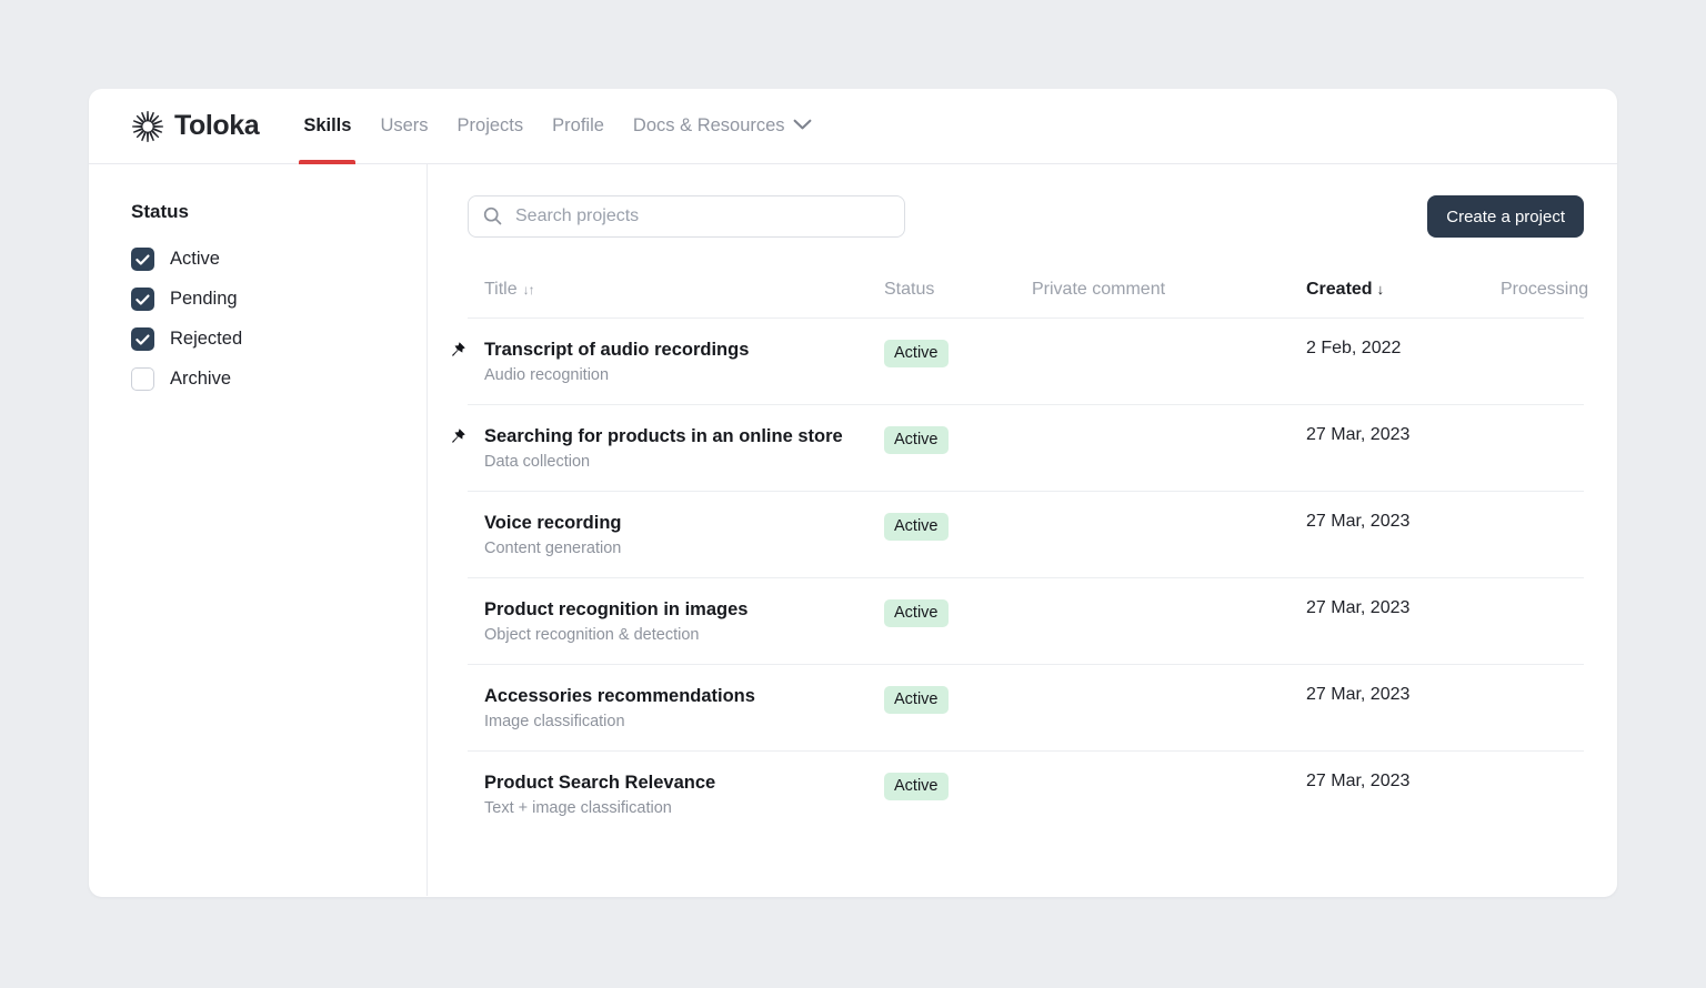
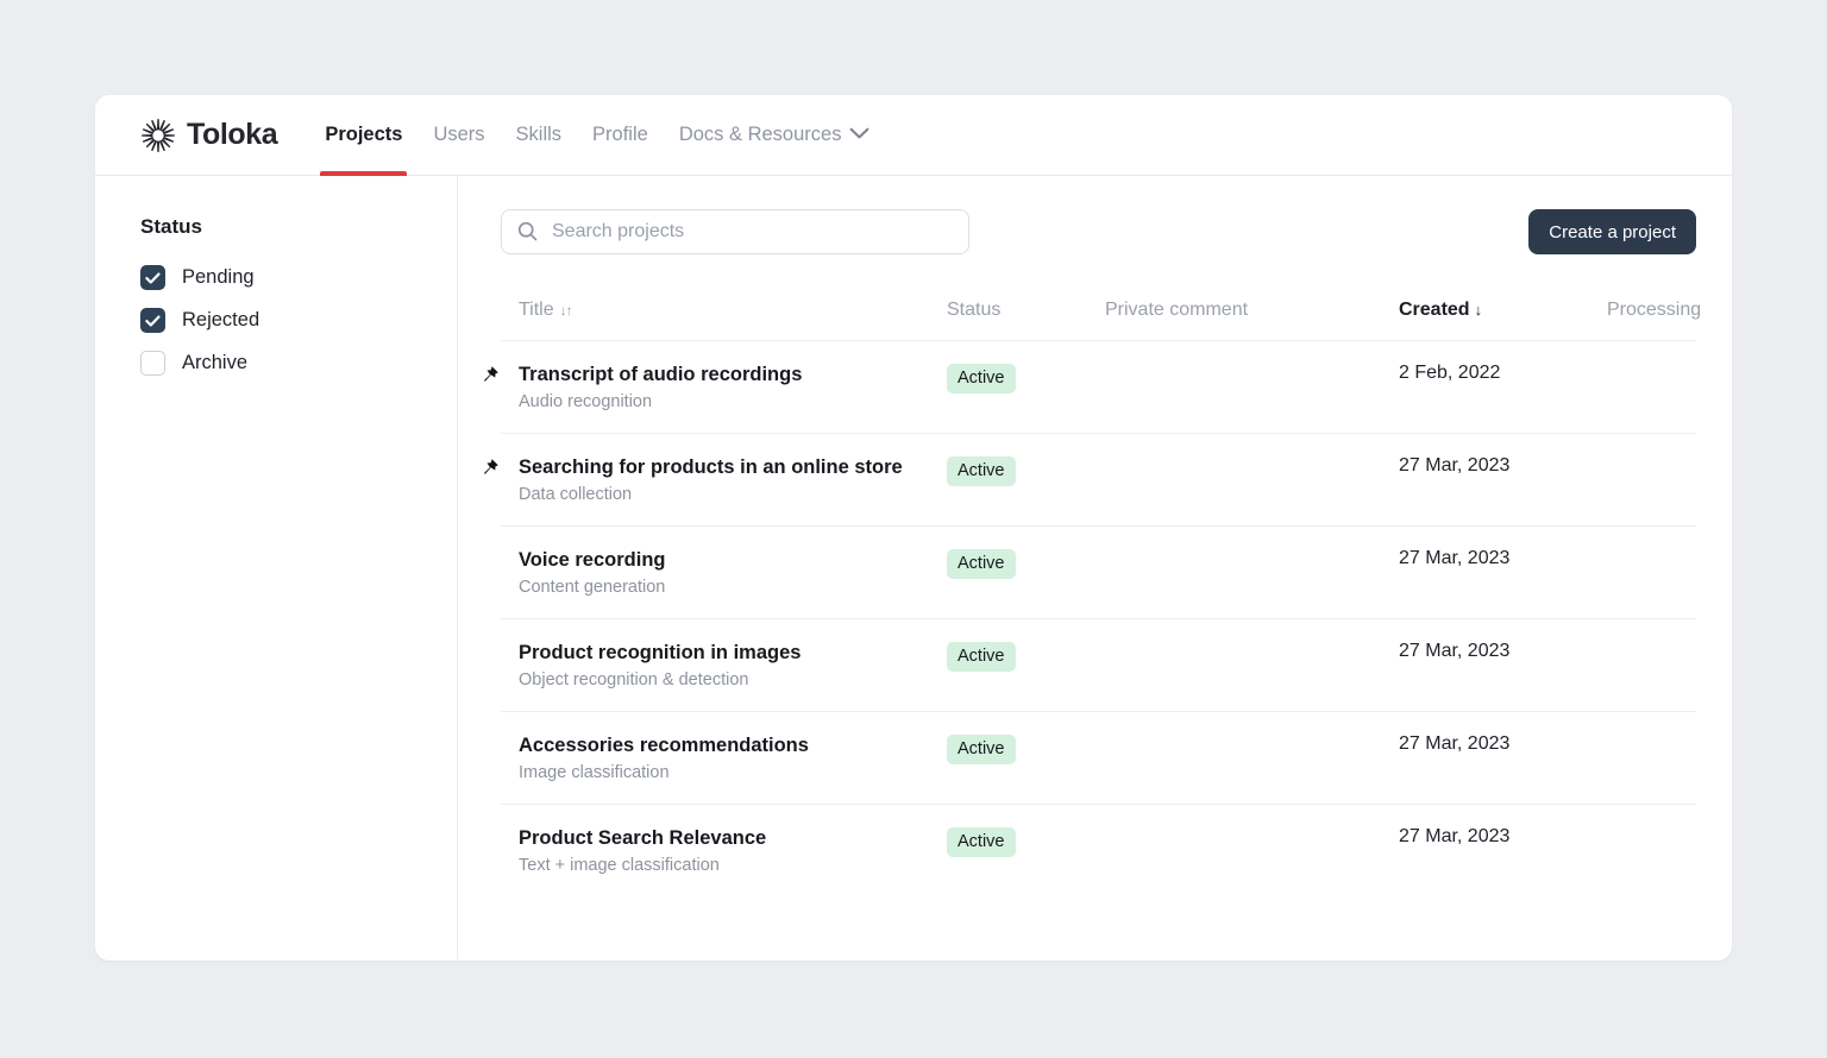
  Toloka
- Skills
+ Projects
  Users
- Projects
+ Skills
  Profile
  Docs & Resources
  Status
- Active
  Pending
  Rejected
  Archive
  Search projects
  Create a project
  Title ↓↑	Status	Private comment	Created ↓	Processing
  Transcript of audio recordings Audio recognition	Active		2 Feb, 2022
  Searching for products in an online store Data collection	Active		27 Mar, 2023
  Voice recording Content generation	Active		27 Mar, 2023
  Product recognition in images Object recognition & detection	Active		27 Mar, 2023
  Accessories recommendations Image classification	Active		27 Mar, 2023
  Product Search Relevance Text + image classification	Active		27 Mar, 2023
